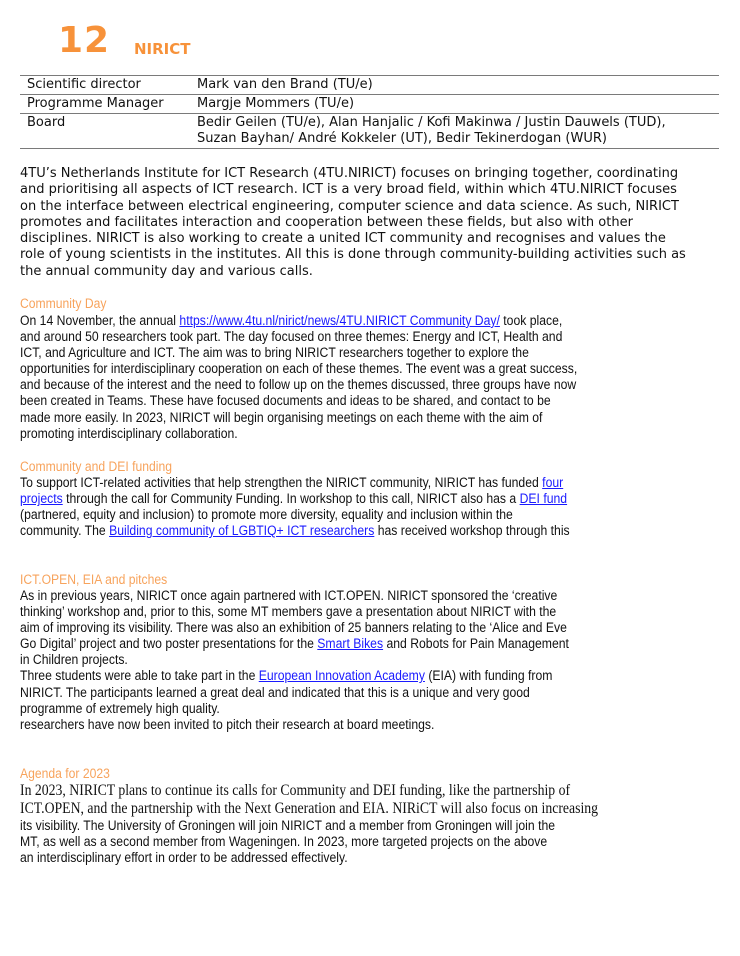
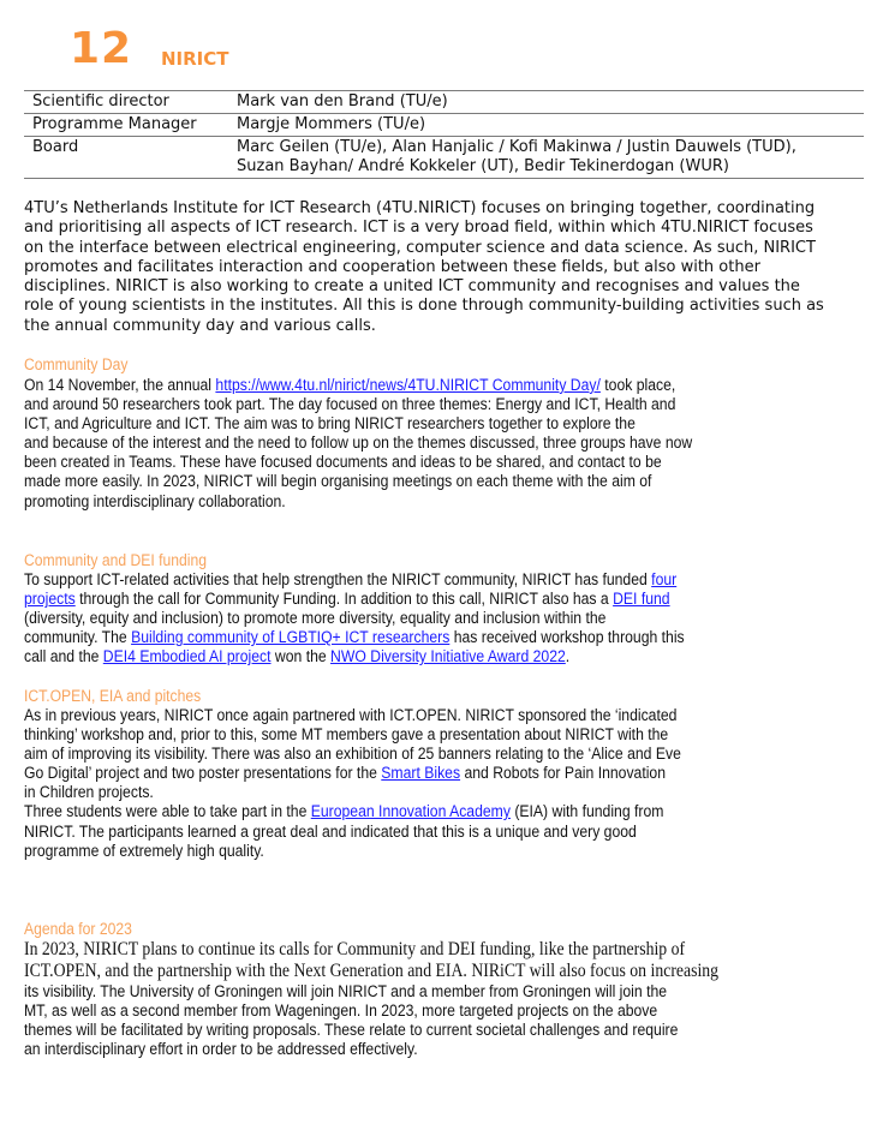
  12
  NIRICT
  Scientific director	Mark van den Brand (TU/e)
  Programme Manager	Margje Mommers (TU/e)
- Board	Bedir Geilen (TU/e), Alan Hanjalic / Kofi Makinwa / Justin Dauwels (TUD), Suzan Bayhan/ André Kokkeler (UT), Bedir Tekinerdogan (WUR)
+ Board	Marc Geilen (TU/e), Alan Hanjalic / Kofi Makinwa / Justin Dauwels (TUD), Suzan Bayhan/ André Kokkeler (UT), Bedir Tekinerdogan (WUR)
  4TU’s Netherlands Institute for ICT Research (4TU.NIRICT) focuses on bringing together, coordinating
  and prioritising all aspects of ICT research. ICT is a very broad field, within which 4TU.NIRICT focuses
  on the interface between electrical engineering, computer science and data science. As such, NIRICT
  promotes and facilitates interaction and cooperation between these fields, but also with other
  disciplines. NIRICT is also working to create a united ICT community and recognises and values the
  role of young scientists in the institutes. All this is done through community-building activities such as
  the annual community day and various calls.
  Community Day
  On 14 November, the annual https://www.4tu.nl/nirict/news/4TU.NIRICT Community Day/ took place,
  and around 50 researchers took part. The day focused on three themes: Energy and ICT, Health and
  ICT, and Agriculture and ICT. The aim was to bring NIRICT researchers together to explore the
- opportunities for interdisciplinary cooperation on each of these themes. The event was a great success,
  and because of the interest and the need to follow up on the themes discussed, three groups have now
  been created in Teams. These have focused documents and ideas to be shared, and contact to be
  made more easily. In 2023, NIRICT will begin organising meetings on each theme with the aim of
  promoting interdisciplinary collaboration.
  Community and DEI funding
  To support ICT-related activities that help strengthen the NIRICT community, NIRICT has funded four
- projects through the call for Community Funding. In workshop to this call, NIRICT also has a DEI fund
+ projects through the call for Community Funding. In addition to this call, NIRICT also has a DEI fund
- (partnered, equity and inclusion) to promote more diversity, equality and inclusion within the
+ (diversity, equity and inclusion) to promote more diversity, equality and inclusion within the
  community. The Building community of LGBTIQ+ ICT researchers has received workshop through this
+ call and the DEI4 Embodied AI project won the NWO Diversity Initiative Award 2022.
  ICT.OPEN, EIA and pitches
- As in previous years, NIRICT once again partnered with ICT.OPEN. NIRICT sponsored the ‘creative
+ As in previous years, NIRICT once again partnered with ICT.OPEN. NIRICT sponsored the ‘indicated
  thinking’ workshop and, prior to this, some MT members gave a presentation about NIRICT with the
  aim of improving its visibility. There was also an exhibition of 25 banners relating to the ‘Alice and Eve
- Go Digital’ project and two poster presentations for the Smart Bikes and Robots for Pain Management
+ Go Digital’ project and two poster presentations for the Smart Bikes and Robots for Pain Innovation
  in Children projects.
  Three students were able to take part in the European Innovation Academy (EIA) with funding from
  NIRICT. The participants learned a great deal and indicated that this is a unique and very good
  programme of extremely high quality.
- researchers have now been invited to pitch their research at board meetings.
  Agenda for 2023
  In 2023, NIRICT plans to continue its calls for Community and DEI funding, like the partnership of
  ICT.OPEN, and the partnership with the Next Generation and EIA. NIRiCT will also focus on increasing
  its visibility. The University of Groningen will join NIRICT and a member from Groningen will join the
  MT, as well as a second member from Wageningen. In 2023, more targeted projects on the above
+ themes will be facilitated by writing proposals. These relate to current societal challenges and require
  an interdisciplinary effort in order to be addressed effectively.
